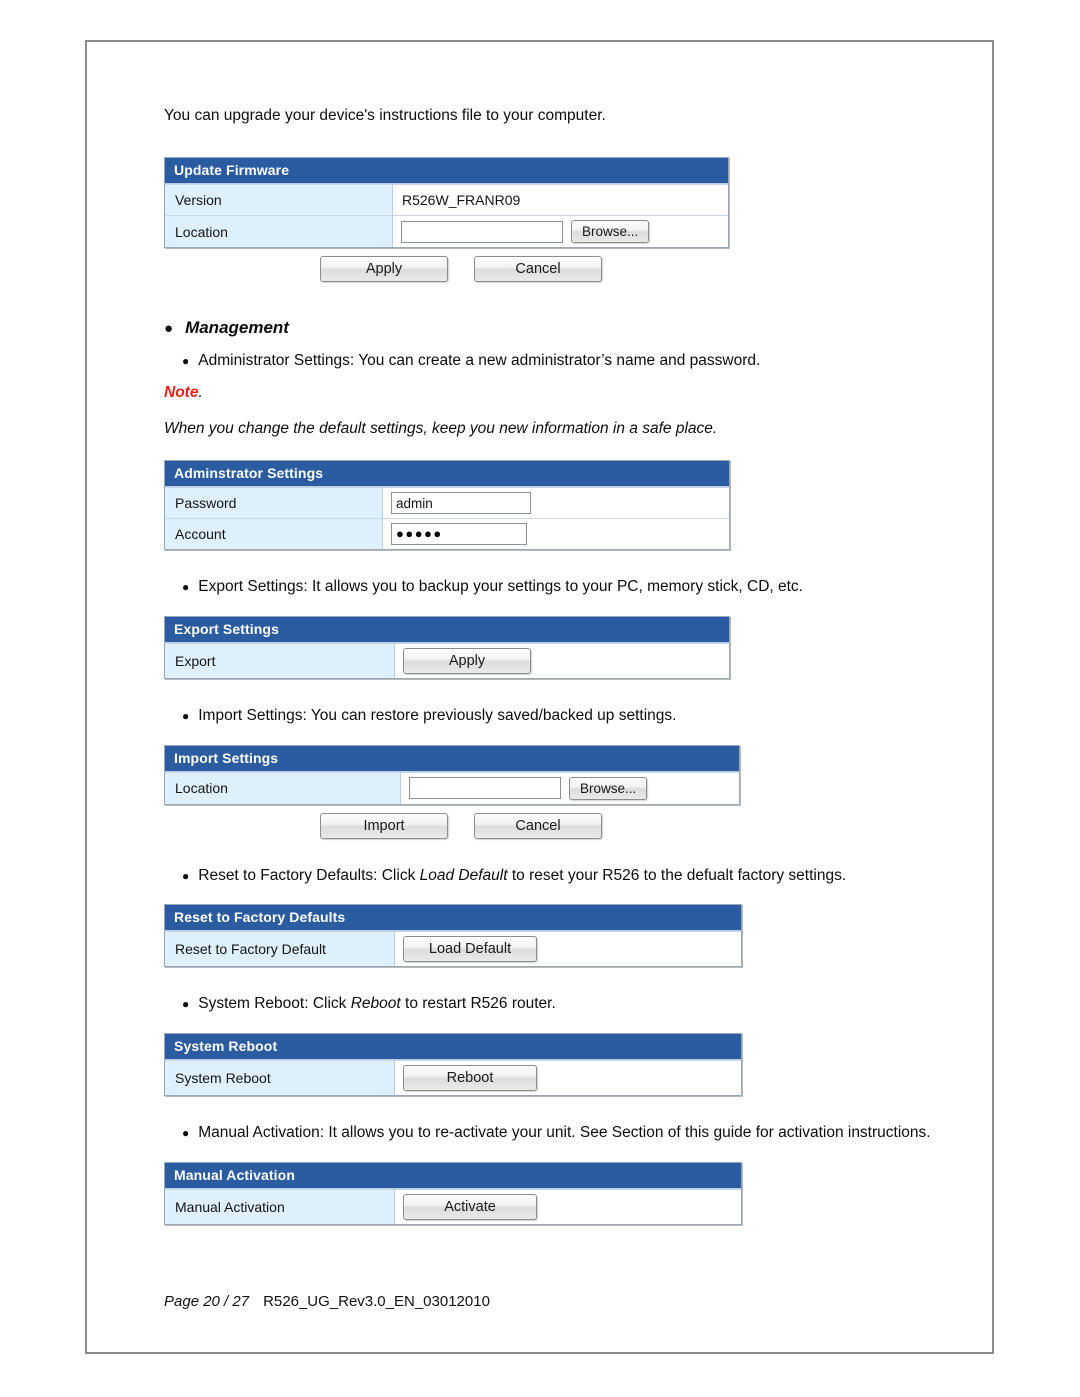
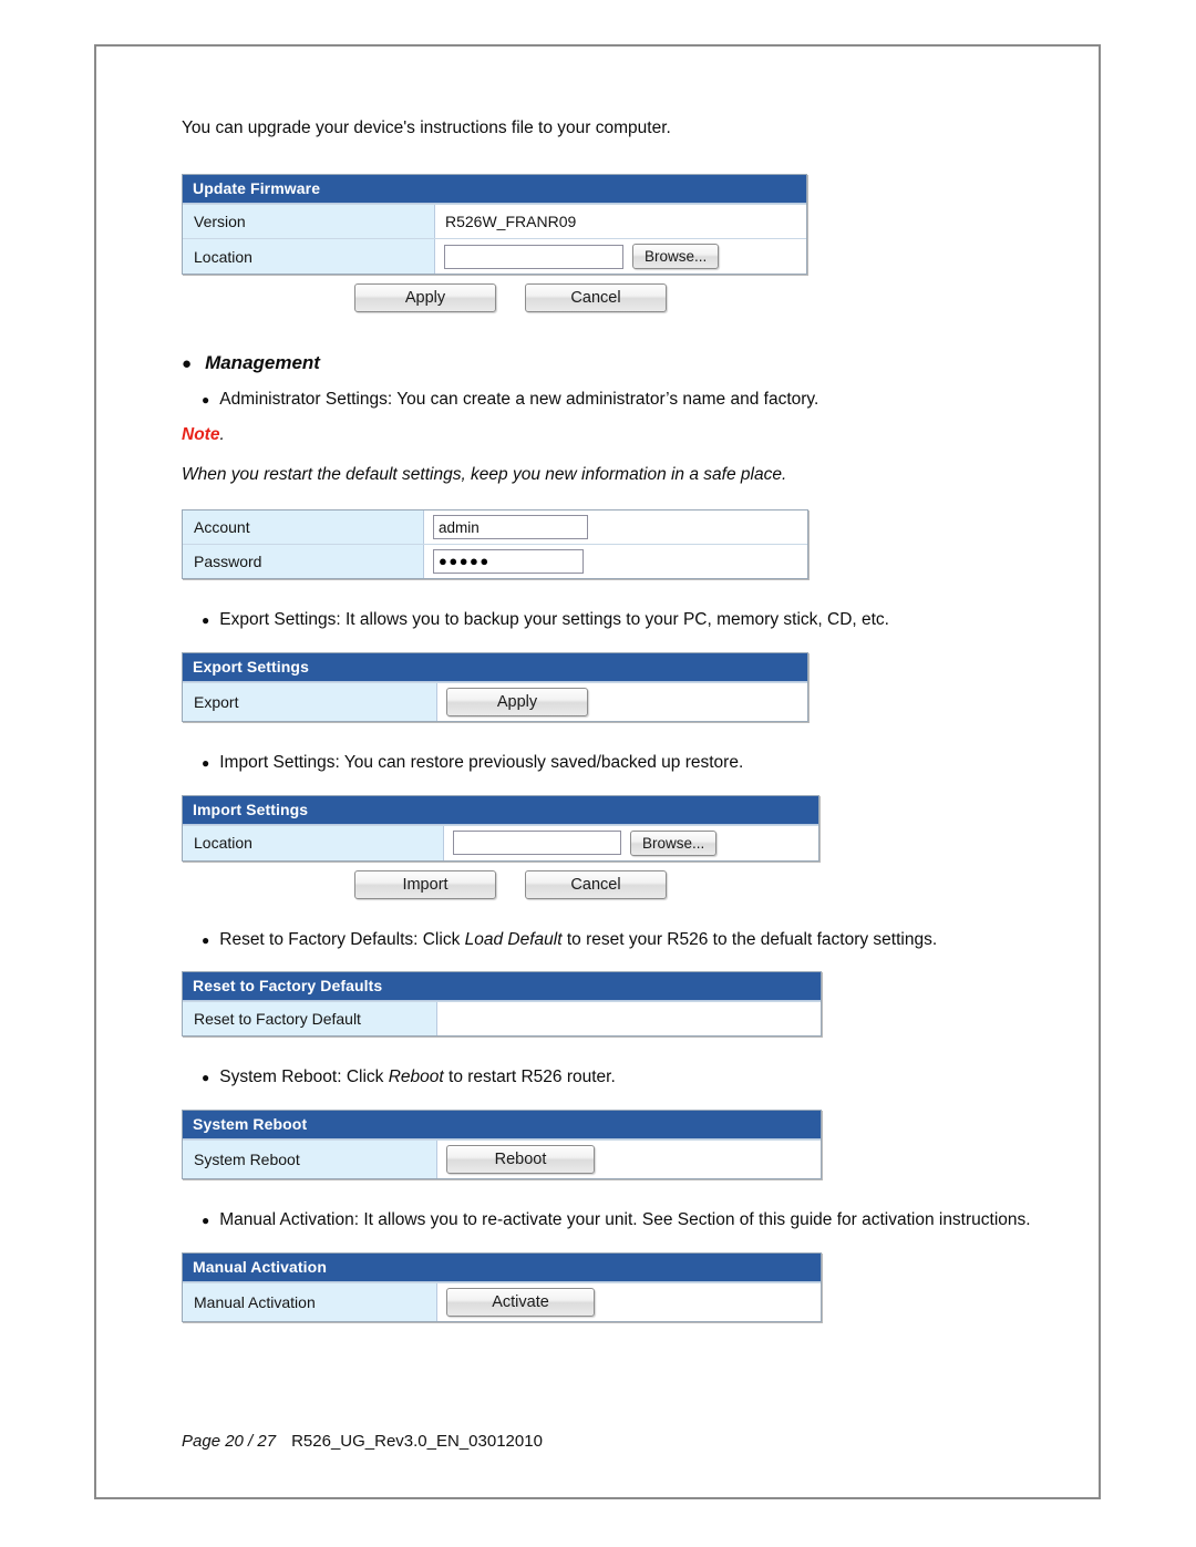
  You can upgrade your device's instructions file to your computer.
  Update Firmware
  Version
  R526W_FRANR09
  Location
  Browse...
  Apply
  Cancel
  ●
  Management
  ●
- Administrator Settings: You can create a new administrator’s name and password.
+ Administrator Settings: You can create a new administrator’s name and factory.
  Note.
- When you change the default settings, keep you new information in a safe place.
+ When you restart the default settings, keep you new information in a safe place.
- Adminstrator Settings
- Password
+ Account
  admin
- Account
+ Password
  ●●●●●
  ●
  Export Settings: It allows you to backup your settings to your PC, memory stick, CD, etc.
  Export Settings
  Export
  Apply
  ●
- Import Settings: You can restore previously saved/backed up settings.
+ Import Settings: You can restore previously saved/backed up restore.
  Import Settings
  Location
  Browse...
  Import
  Cancel
  ●
  Reset to Factory Defaults: Click Load Default to reset your R526 to the defualt factory settings.
  Reset to Factory Defaults
  Reset to Factory Default
- Load Default
  ●
  System Reboot: Click Reboot to restart R526 router.
  System Reboot
  System Reboot
  Reboot
  ●
  Manual Activation: It allows you to re-activate your unit. See Section of this guide for activation instructions.
  Manual Activation
  Manual Activation
  Activate
  Page 20 / 27 R526_UG_Rev3.0_EN_03012010
